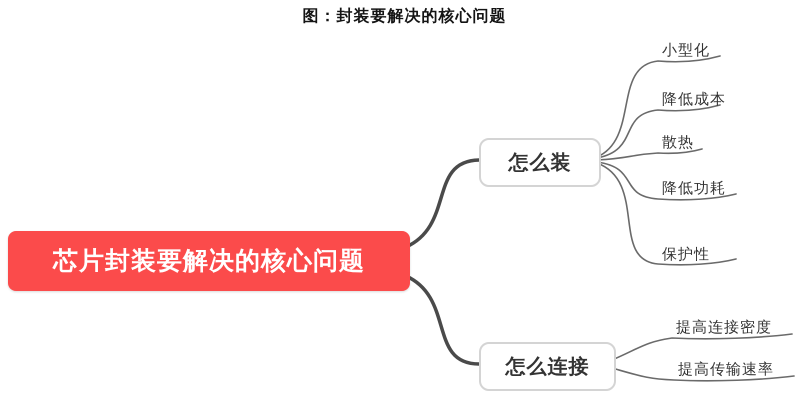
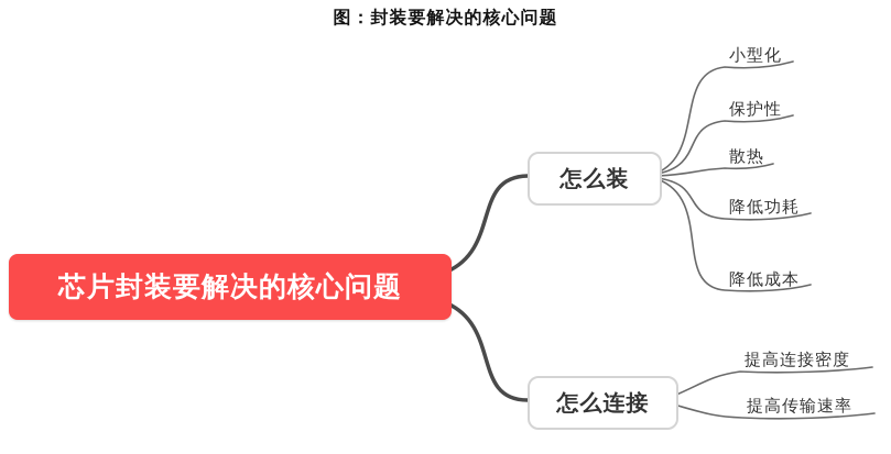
  图：封装要解决的核心问题
  芯片封装要解决的核心问题
  怎么装
  怎么连接
  小型化
- 降低成本
+ 保护性
  散热
  降低功耗
- 保护性
+ 降低成本
  提高连接密度
  提高传输速率
